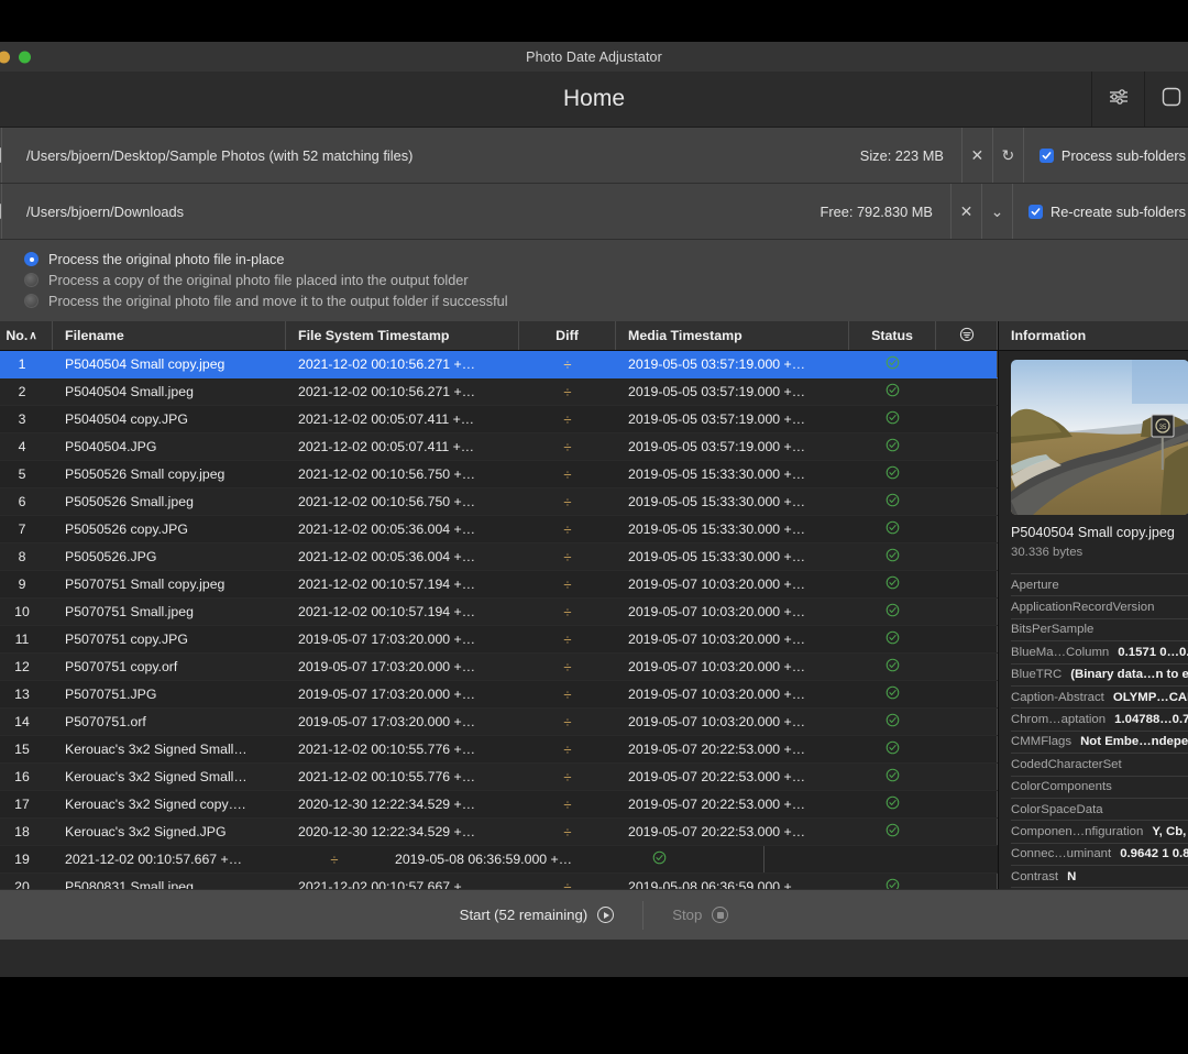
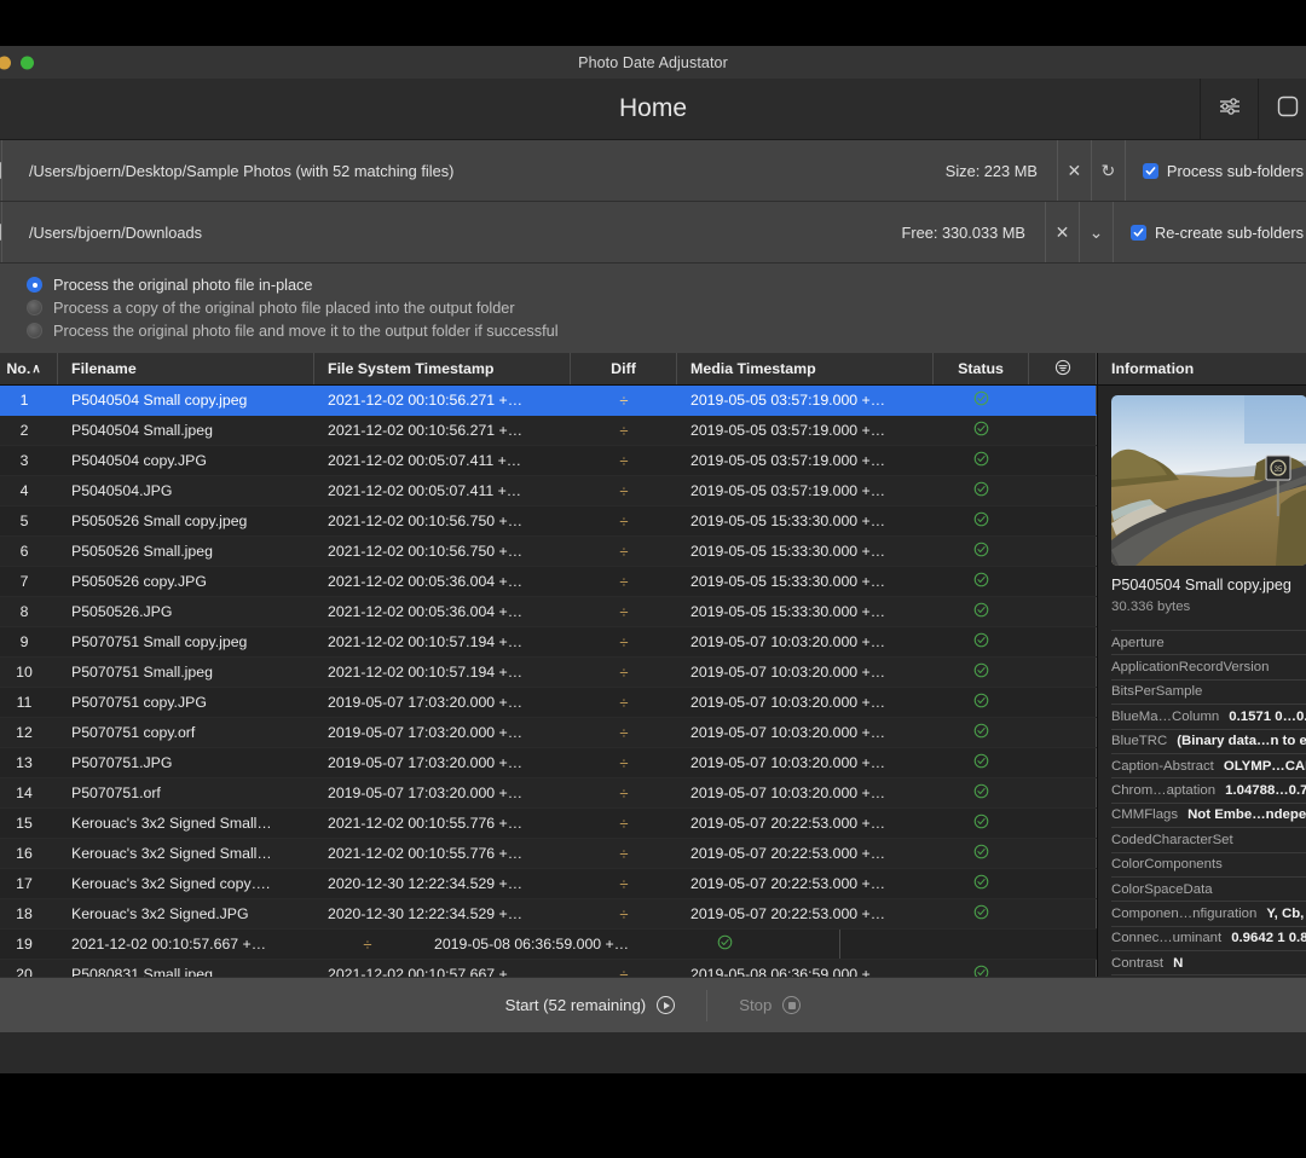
  Photo Date Adjustator
  Home
  /Users/bjoern/Desktop/Sample Photos (with 52 matching files)
  Size: 223 MB
  ✕
  ↻
  Process sub-folders
  /Users/bjoern/Downloads
- Free: 792.830 MB
+ Free: 330.033 MB
  ✕
  ⌄
  Re-create sub-folders
  Process the original photo file in-place
  Process a copy of the original photo file placed into the output folder
  Process the original photo file and move it to the output folder if successful
  No.
  ∧
  Filename
  File System Timestamp
  Diff
  Media Timestamp
  Status
  1
  P5040504 Small copy.jpeg
  2021-12-02 00:10:56.271 +…
  ÷
  2019-05-05 03:57:19.000 +…
  2
  P5040504 Small.jpeg
  2021-12-02 00:10:56.271 +…
  ÷
  2019-05-05 03:57:19.000 +…
  3
  P5040504 copy.JPG
  2021-12-02 00:05:07.411 +…
  ÷
  2019-05-05 03:57:19.000 +…
  4
  P5040504.JPG
  2021-12-02 00:05:07.411 +…
  ÷
  2019-05-05 03:57:19.000 +…
  5
  P5050526 Small copy.jpeg
  2021-12-02 00:10:56.750 +…
  ÷
  2019-05-05 15:33:30.000 +…
  6
  P5050526 Small.jpeg
  2021-12-02 00:10:56.750 +…
  ÷
  2019-05-05 15:33:30.000 +…
  7
  P5050526 copy.JPG
  2021-12-02 00:05:36.004 +…
  ÷
  2019-05-05 15:33:30.000 +…
  8
  P5050526.JPG
  2021-12-02 00:05:36.004 +…
  ÷
  2019-05-05 15:33:30.000 +…
  9
  P5070751 Small copy.jpeg
  2021-12-02 00:10:57.194 +…
  ÷
  2019-05-07 10:03:20.000 +…
  10
  P5070751 Small.jpeg
  2021-12-02 00:10:57.194 +…
  ÷
  2019-05-07 10:03:20.000 +…
  11
  P5070751 copy.JPG
  2019-05-07 17:03:20.000 +…
  ÷
  2019-05-07 10:03:20.000 +…
  12
  P5070751 copy.orf
  2019-05-07 17:03:20.000 +…
  ÷
  2019-05-07 10:03:20.000 +…
  13
  P5070751.JPG
  2019-05-07 17:03:20.000 +…
  ÷
  2019-05-07 10:03:20.000 +…
  14
  P5070751.orf
  2019-05-07 17:03:20.000 +…
  ÷
  2019-05-07 10:03:20.000 +…
  15
  Kerouac's 3x2 Signed Small…
  2021-12-02 00:10:55.776 +…
  ÷
  2019-05-07 20:22:53.000 +…
  16
  Kerouac's 3x2 Signed Small…
  2021-12-02 00:10:55.776 +…
  ÷
  2019-05-07 20:22:53.000 +…
  17
  Kerouac's 3x2 Signed copy….
  2020-12-30 12:22:34.529 +…
  ÷
  2019-05-07 20:22:53.000 +…
  18
  Kerouac's 3x2 Signed.JPG
  2020-12-30 12:22:34.529 +…
  ÷
  2019-05-07 20:22:53.000 +…
  19
  2021-12-02 00:10:57.667 +…
  ÷
  2019-05-08 06:36:59.000 +…
  20
  P5080831 Small.jpeg
  2021-12-02 00:10:57.667 +…
  ÷
  2019-05-08 06:36:59.000 +…
  Information
  P5040504 Small copy.jpeg
  30.336 bytes
  Aperture
  ApplicationRecordVersion
  BitsPerSample
  BlueMa…Column
  0.1571 0…0
  BlueTRC
  (Binary data…n to e
  Caption-Abstract
  OLYMP…CA
  Chrom…aptation
  1.04788…0.7
  CMMFlags
  Not Embe…ndepe
  CodedCharacterSet
  ColorComponents
  ColorSpaceData
  Componen…nfiguration
  Y, Cb,
  Connec…uminant
  0.9642 1 0.8
  Contrast
  N
  Start (52 remaining)
  Stop
